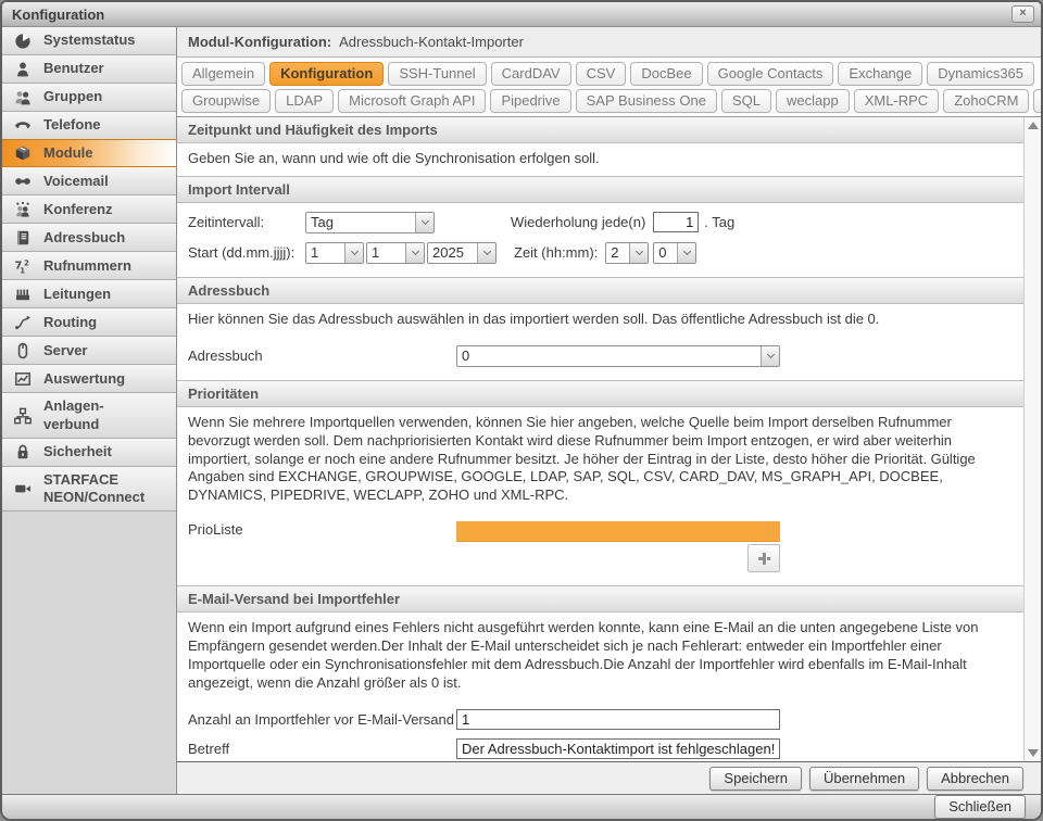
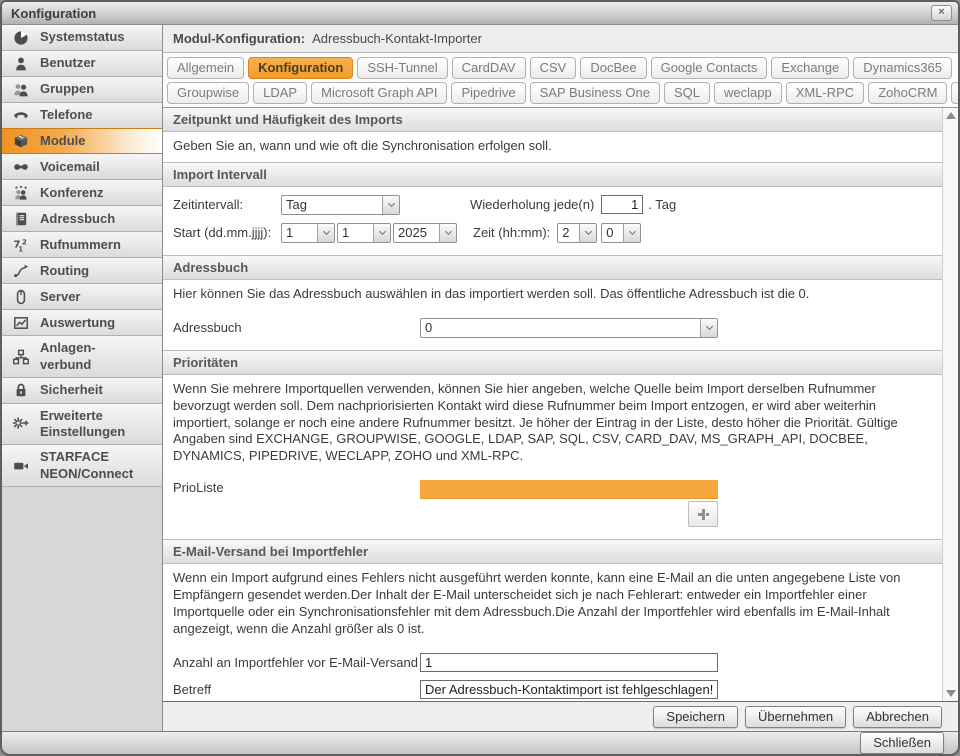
  Konfiguration
  ×
  Systemstatus
  Benutzer
  Gruppen
  Telefone
  Module
  Voicemail
  Konferenz
  Adressbuch
  7
  1
  2
  Rufnummern
- Leitungen
  Routing
  Server
  Auswertung
  Anlagen-
  verbund
  Sicherheit
+ Erweiterte
+ Einstellungen
  STARFACE
  NEON/Connect
  Modul-Konfiguration:
  Adressbuch-Kontakt-Importer
  Allgemein
  Konfiguration
  SSH-Tunnel
  CardDAV
  CSV
  DocBee
  Google Contacts
  Exchange
  Dynamics365
  Groupwise
  LDAP
  Microsoft Graph API
  Pipedrive
  SAP Business One
  SQL
  weclapp
  XML-RPC
  ZohoCRM
  Zeitpunkt und Häufigkeit des Imports
  Geben Sie an, wann und wie oft die Synchronisation erfolgen soll.
  Import Intervall
  Zeitintervall:
  Tag
  Wiederholung jede(n)
  1
  . Tag
  Start (dd.mm.jjjj):
  1
  1
  2025
  Zeit (hh:mm):
  2
  0
  Adressbuch
  Hier können Sie das Adressbuch auswählen in das importiert werden soll. Das öffentliche Adressbuch ist die 0.
  Adressbuch
  0
  Prioritäten
  Wenn Sie mehrere Importquellen verwenden, können Sie hier angeben, welche Quelle beim Import derselben Rufnummer bevorzugt werden soll. Dem nachpriorisierten Kontakt wird diese Rufnummer beim Import entzogen, er wird aber weiterhin importiert, solange er noch eine andere Rufnummer besitzt. Je höher der Eintrag in der Liste, desto höher die Priorität. Gültige Angaben sind EXCHANGE, GROUPWISE, GOOGLE, LDAP, SAP, SQL, CSV, CARD_DAV, MS_GRAPH_API, DOCBEE, DYNAMICS, PIPEDRIVE, WECLAPP, ZOHO und XML-RPC.
  PrioListe
  E-Mail-Versand bei Importfehler
  Wenn ein Import aufgrund eines Fehlers nicht ausgeführt werden konnte, kann eine E-Mail an die unten angegebene Liste von Empfängern gesendet werden.Der Inhalt der E-Mail unterscheidet sich je nach Fehlerart: entweder ein Importfehler einer Importquelle oder ein Synchronisationsfehler mit dem Adressbuch.Die Anzahl der Importfehler wird ebenfalls im E-Mail-Inhalt angezeigt, wenn die Anzahl größer als 0 ist.
  Anzahl an Importfehler vor E-Mail-Versand
  1
  Betreff
  Der Adressbuch-Kontaktimport ist fehlgeschlagen!
  Speichern
  Übernehmen
  Abbrechen
  Schließen
